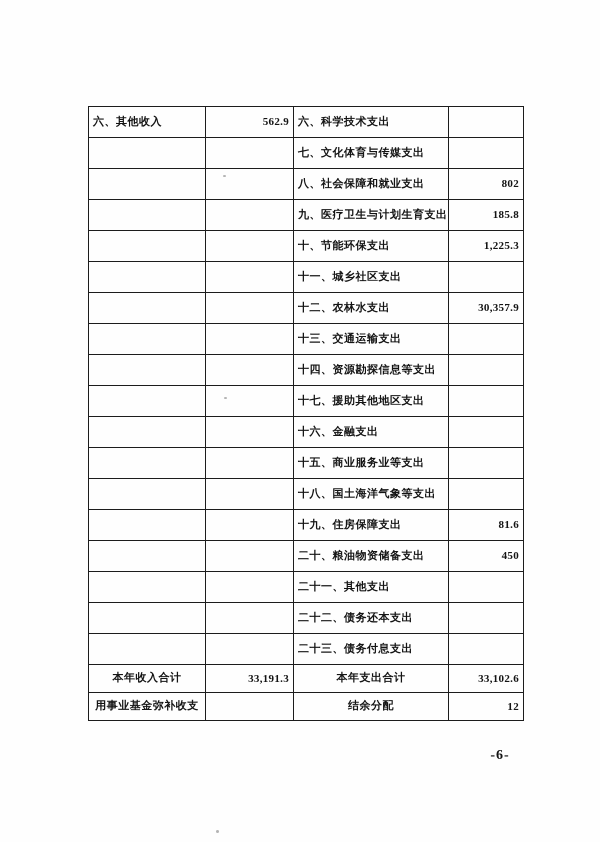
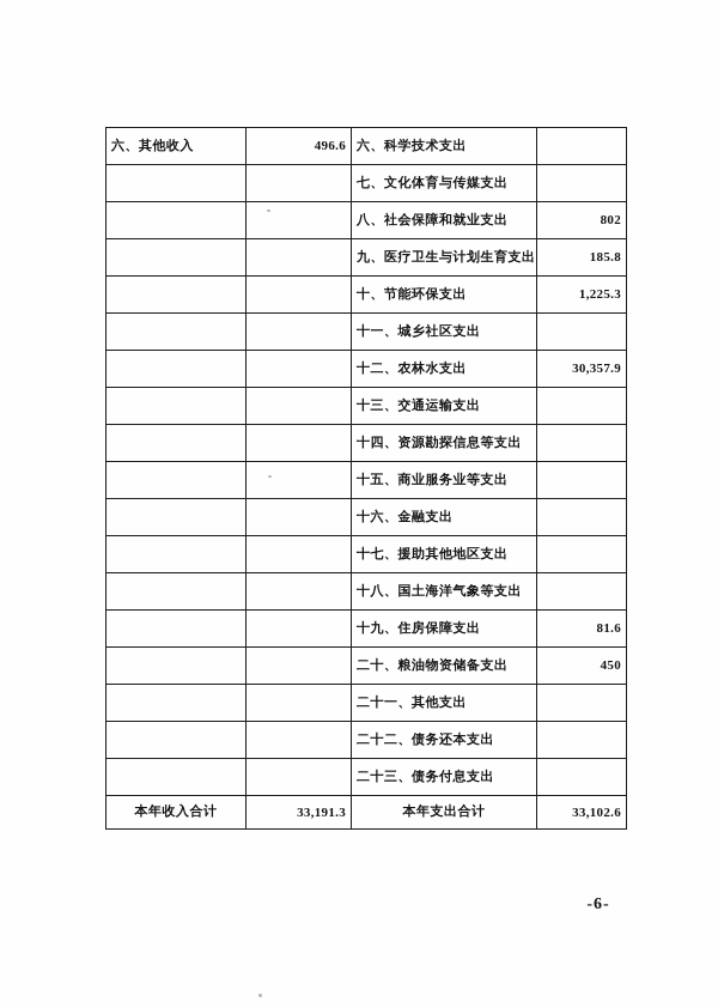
- 六、其他收入	562.9	六、科学技术支出
+ 六、其他收入	496.6	六、科学技术支出
  		七、文化体育与传媒支出
  		八、社会保障和就业支出	802
  		九、医疗卫生与计划生育支出	185.8
  		十、节能环保支出	1,225.3
  		十一、城乡社区支出
  		十二、农林水支出	30,357.9
  		十三、交通运输支出
  		十四、资源勘探信息等支出
- 		十七、援助其他地区支出
+ 		十五、商业服务业等支出
  		十六、金融支出
- 		十五、商业服务业等支出
+ 		十七、援助其他地区支出
  		十八、国土海洋气象等支出
  		十九、住房保障支出	81.6
  		二十、粮油物资储备支出	450
  		二十一、其他支出
  		二十二、债务还本支出
  		二十三、债务付息支出
  本年收入合计	33,191.3	本年支出合计	33,102.6
- 用事业基金弥补收支		结余分配	12
  -6-
